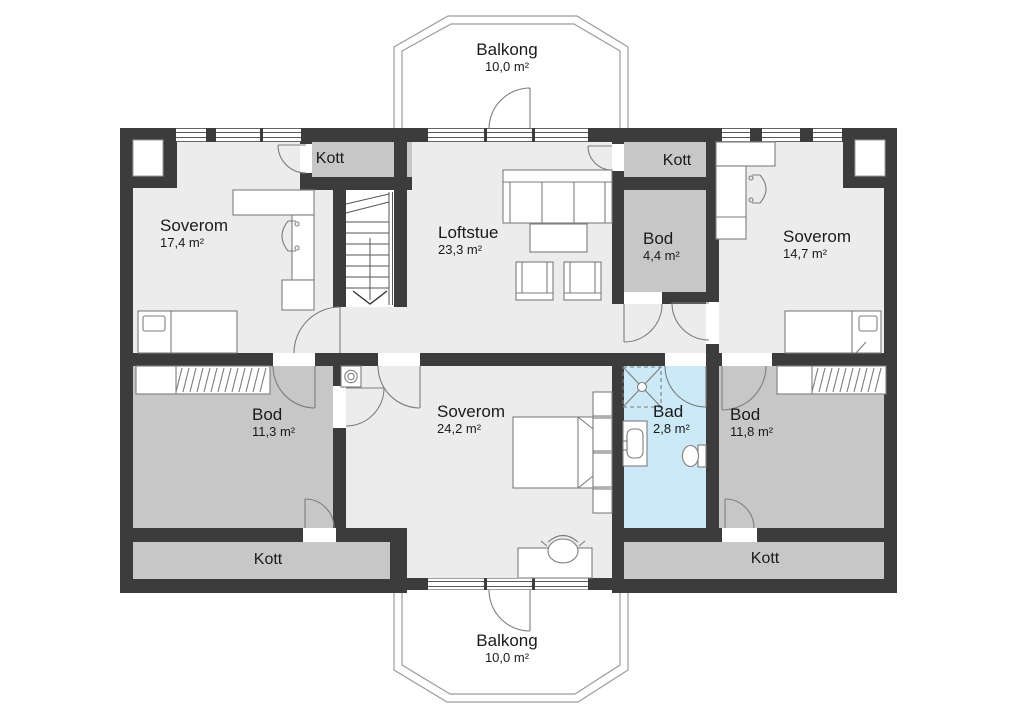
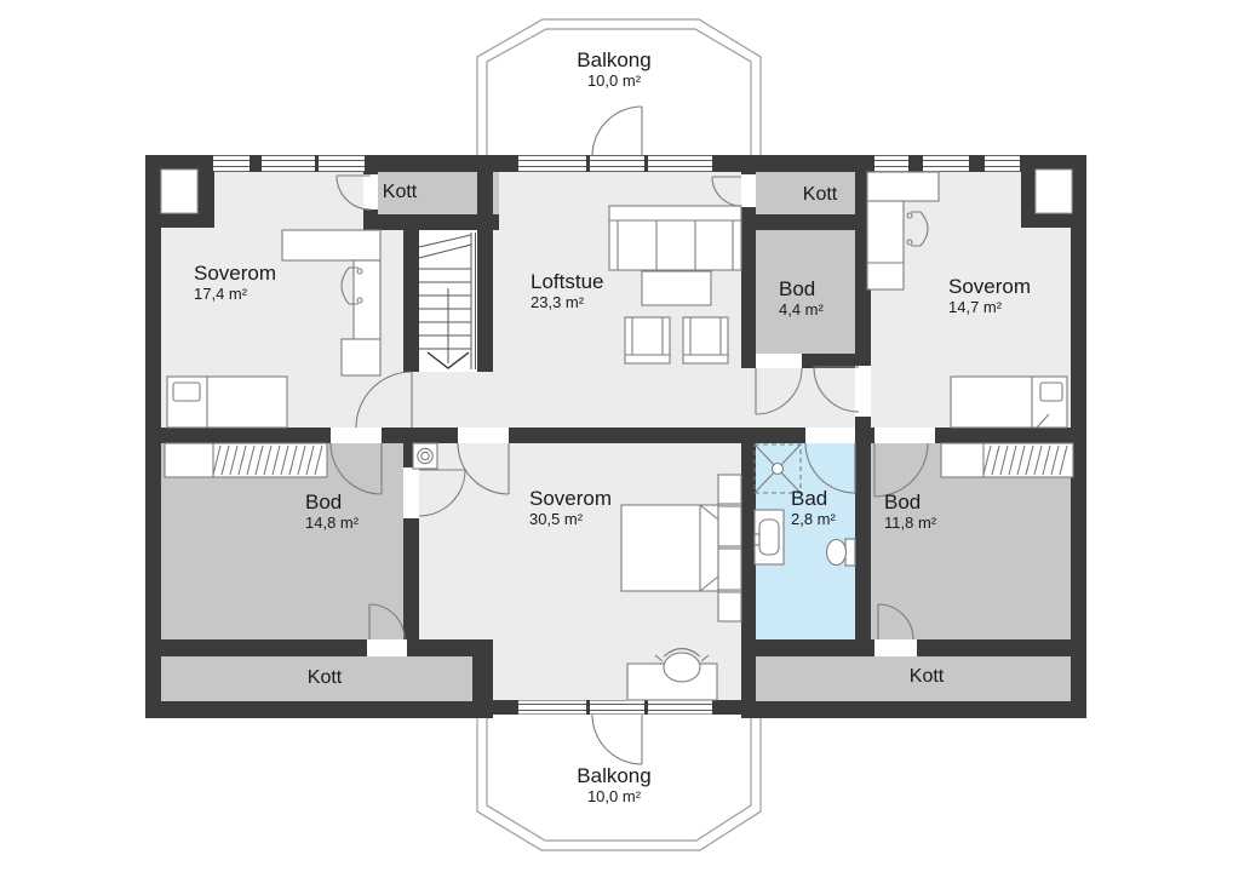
  Balkong
  10,0 m²
  Kott
  Soverom
  17,4 m²
  Loftstue
  23,3 m²
  Bod
  4,4 m²
  Kott
  Soverom
  14,7 m²
  Bod
- 11,3 m²
+ 14,8 m²
  Soverom
- 24,2 m²
+ 30,5 m²
  Bad
  2,8 m²
  Bod
  11,8 m²
  Kott
  Kott
  Balkong
  10,0 m²
